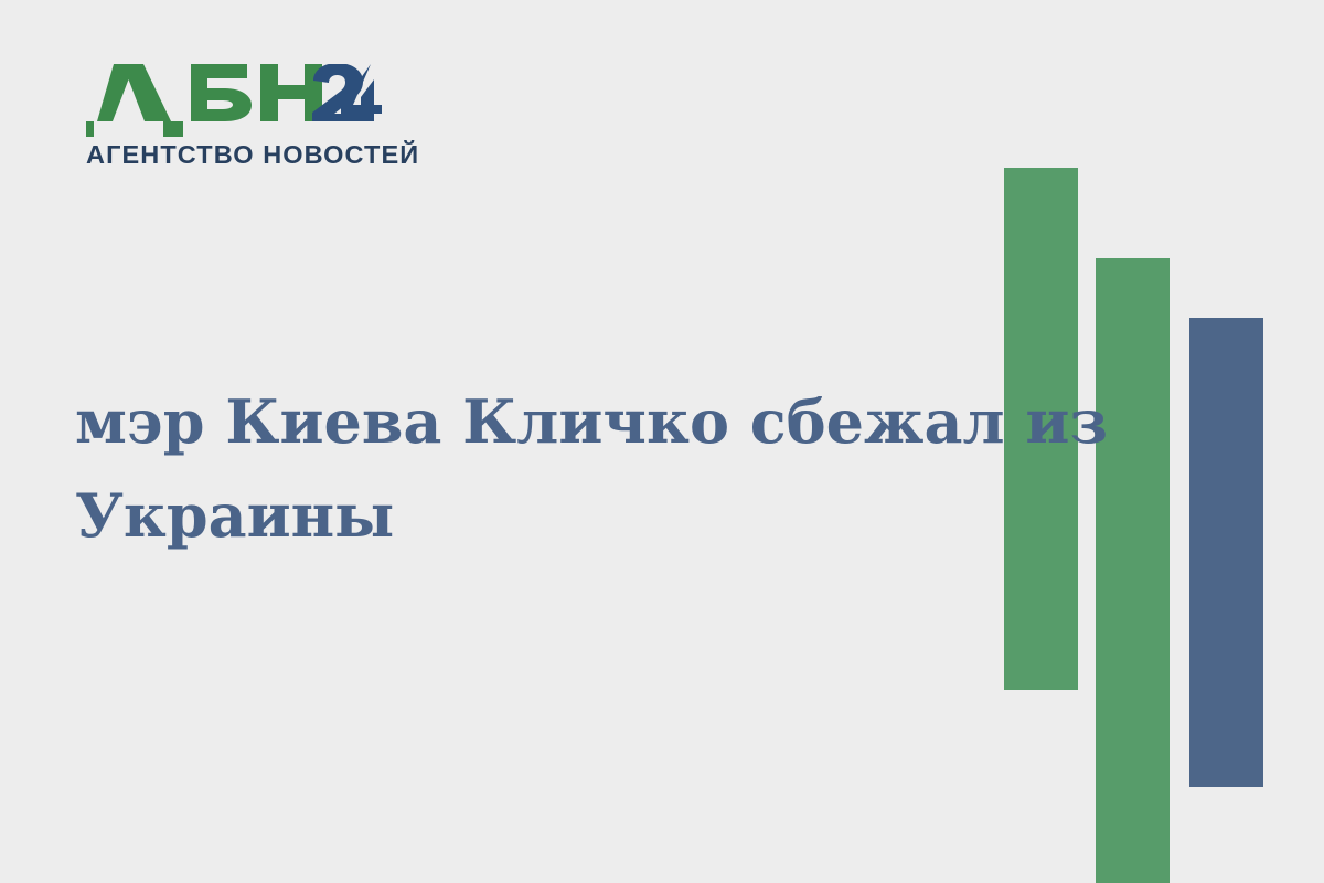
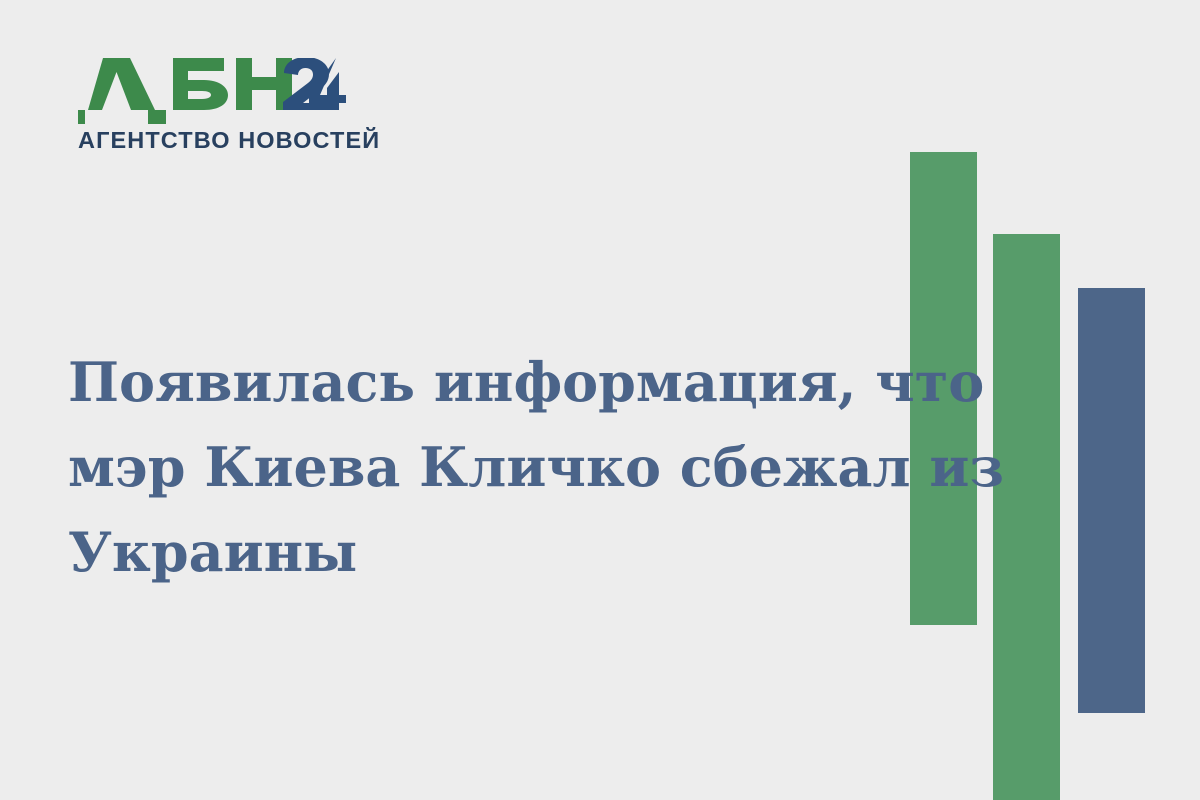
  АГЕНТСТВО НОВОСТЕЙ
+ Появилась информация, что
  мэр Киева Кличко сбежал из
  Украины
